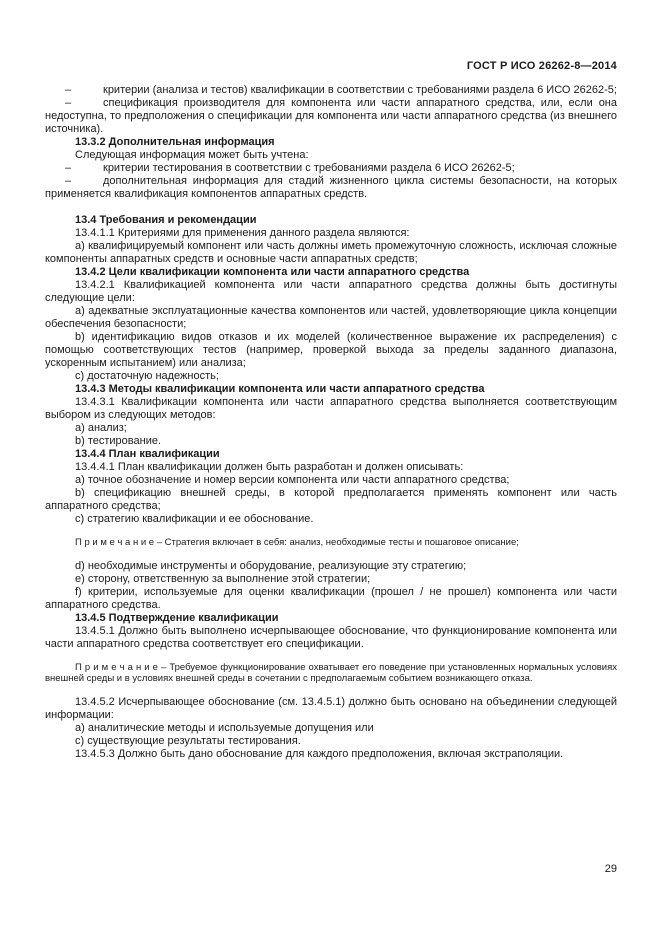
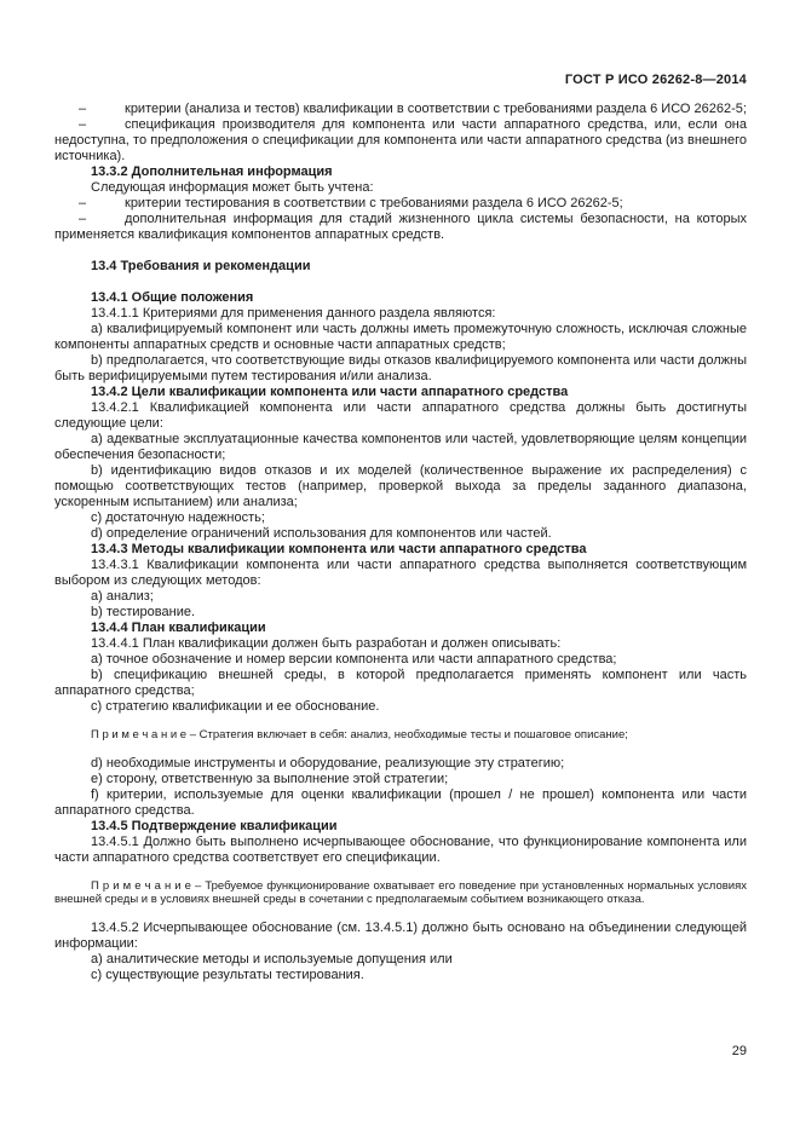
  ГОСТ Р ИСО 26262-8—2014
  – критерии (анализа и тестов) квалификации в соответствии с требованиями раздела 6 ИСО 26262-5;
  – спецификация производителя для компонента или части аппаратного средства, или, если она недоступна, то предположения о спецификации для компонента или части аппаратного средства (из внешнего источника).
  13.3.2 Дополнительная информация
  Следующая информация может быть учтена:
  – критерии тестирования в соответствии с требованиями раздела 6 ИСО 26262-5;
  – дополнительная информация для стадий жизненного цикла системы безопасности, на которых применяется квалификация компонентов аппаратных средств.
  13.4 Требования и рекомендации
+ 13.4.1 Общие положения
  13.4.1.1 Критериями для применения данного раздела являются:
  a) квалифицируемый компонент или часть должны иметь промежуточную сложность, исключая сложные компоненты аппаратных средств и основные части аппаратных средств;
+ b) предполагается, что соответствующие виды отказов квалифицируемого компонента или части должны быть верифицируемыми путем тестирования и/или анализа.
  13.4.2 Цели квалификации компонента или части аппаратного средства
  13.4.2.1 Квалификацией компонента или части аппаратного средства должны быть достигнуты следующие цели:
- a) адекватные эксплуатационные качества компонентов или частей, удовлетворяющие цикла концепции обеспечения безопасности;
+ a) адекватные эксплуатационные качества компонентов или частей, удовлетворяющие целям концепции обеспечения безопасности;
  b) идентификацию видов отказов и их моделей (количественное выражение их распределения) с помощью соответствующих тестов (например, проверкой выхода за пределы заданного диапазона, ускоренным испытанием) или анализа;
  c) достаточную надежность;
+ d) определение ограничений использования для компонентов или частей.
  13.4.3 Методы квалификации компонента или части аппаратного средства
  13.4.3.1 Квалификации компонента или части аппаратного средства выполняется соответствующим выбором из следующих методов:
  a) анализ;
  b) тестирование.
  13.4.4 План квалификации
  13.4.4.1 План квалификации должен быть разработан и должен описывать:
  a) точное обозначение и номер версии компонента или части аппаратного средства;
  b) спецификацию внешней среды, в которой предполагается применять компонент или часть аппаратного средства;
  c) стратегию квалификации и ее обоснование.
  П р и м е ч а н и е – Стратегия включает в себя: анализ, необходимые тесты и пошаговое описание;
  d) необходимые инструменты и оборудование, реализующие эту стратегию;
  e) сторону, ответственную за выполнение этой стратегии;
  f) критерии, используемые для оценки квалификации (прошел / не прошел) компонента или части аппаратного средства.
  13.4.5 Подтверждение квалификации
  13.4.5.1 Должно быть выполнено исчерпывающее обоснование, что функционирование компонента или части аппаратного средства соответствует его спецификации.
  П р и м е ч а н и е – Требуемое функционирование охватывает его поведение при установленных нормальных условиях внешней среды и в условиях внешней среды в сочетании с предполагаемым событием возникающего отказа.
  13.4.5.2 Исчерпывающее обоснование (см. 13.4.5.1) должно быть основано на объединении следующей информации:
  a) аналитические методы и используемые допущения или
  c) существующие результаты тестирования.
- 13.4.5.3 Должно быть дано обоснование для каждого предположения, включая экстраполяции.
  29
